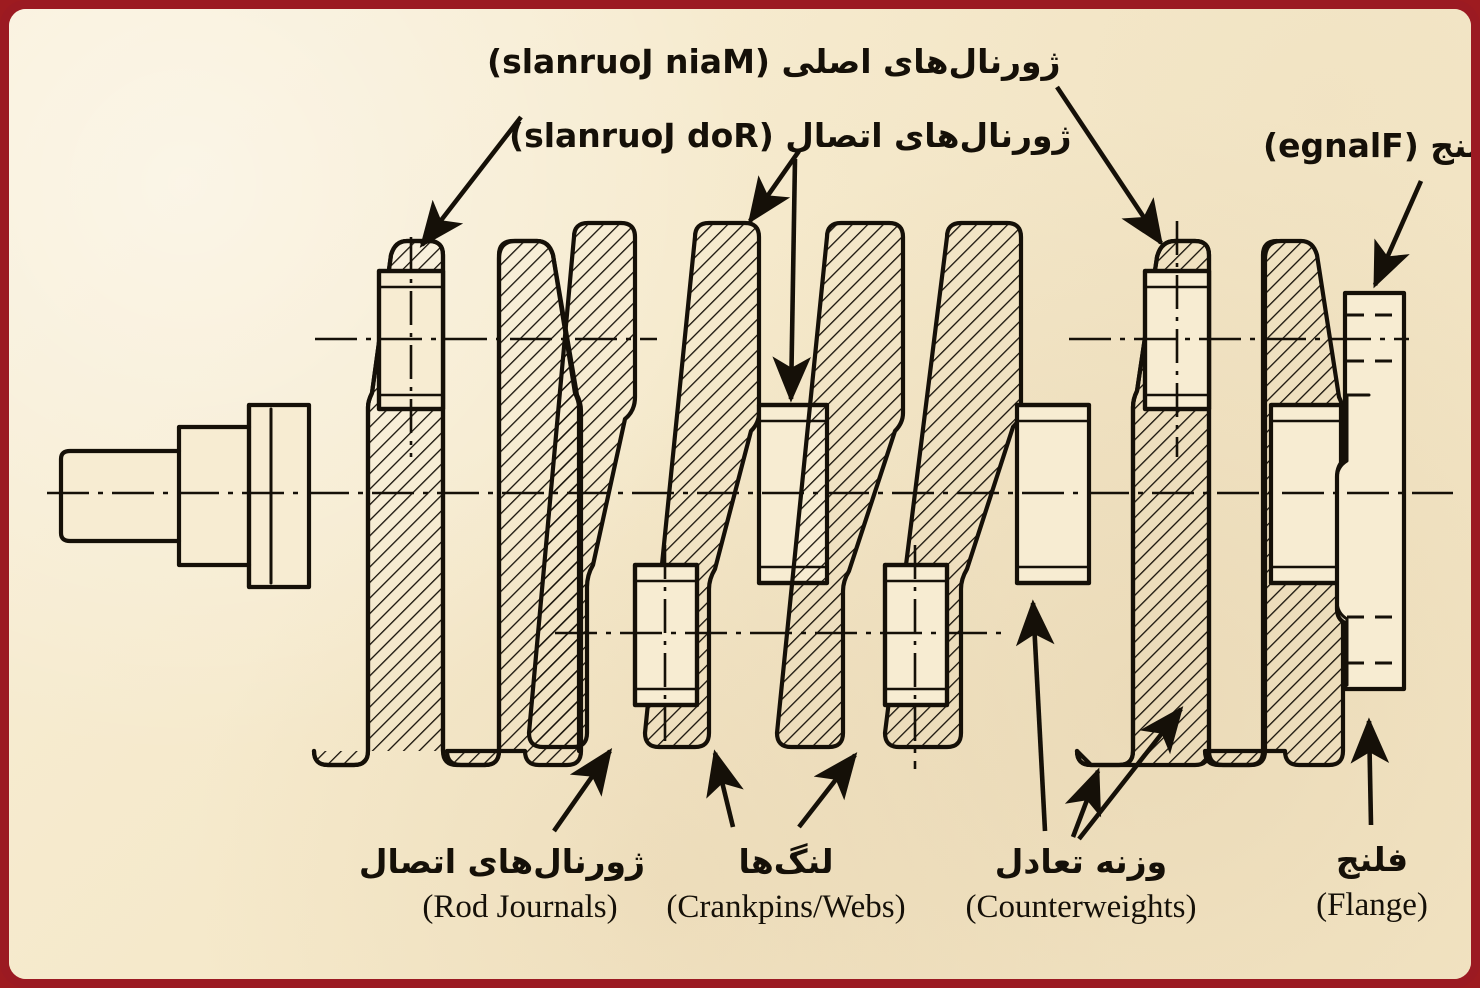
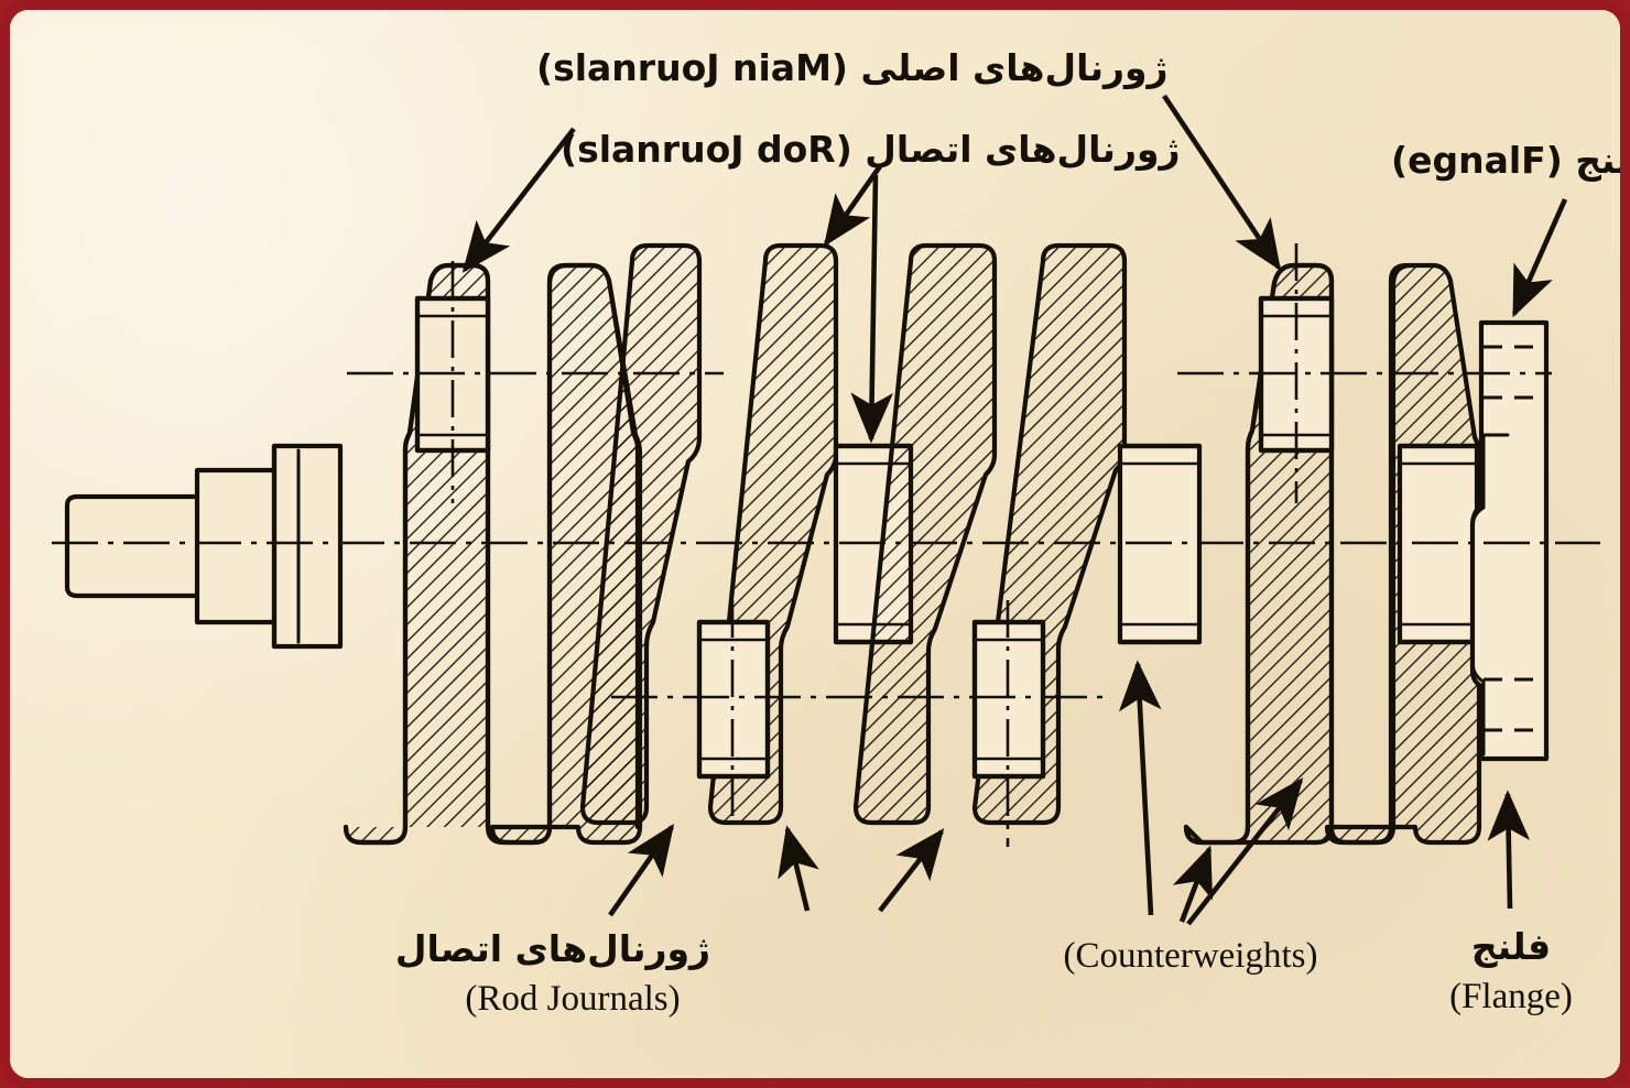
  ژورنال‌های اصلی (Main Journals)
  ژورنال‌های اتصال (Rod Journals)
  نج (Flange)
  ژورنال‌های اتصال
  (Rod Journals)
- لنگ‌ها
- (Crankpins/Webs)
- وزنه تعادل
  (Counterweights)
  فلنج
  (Flange)
